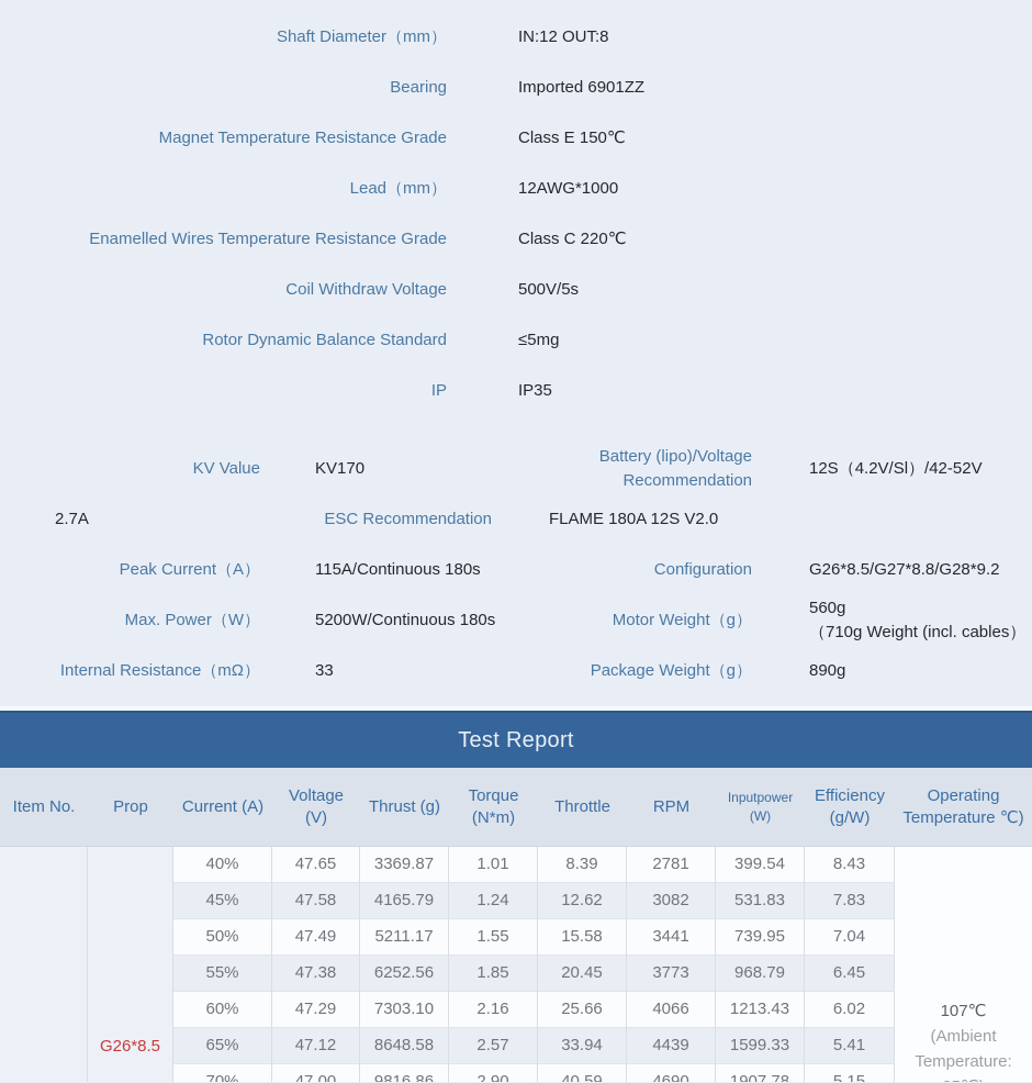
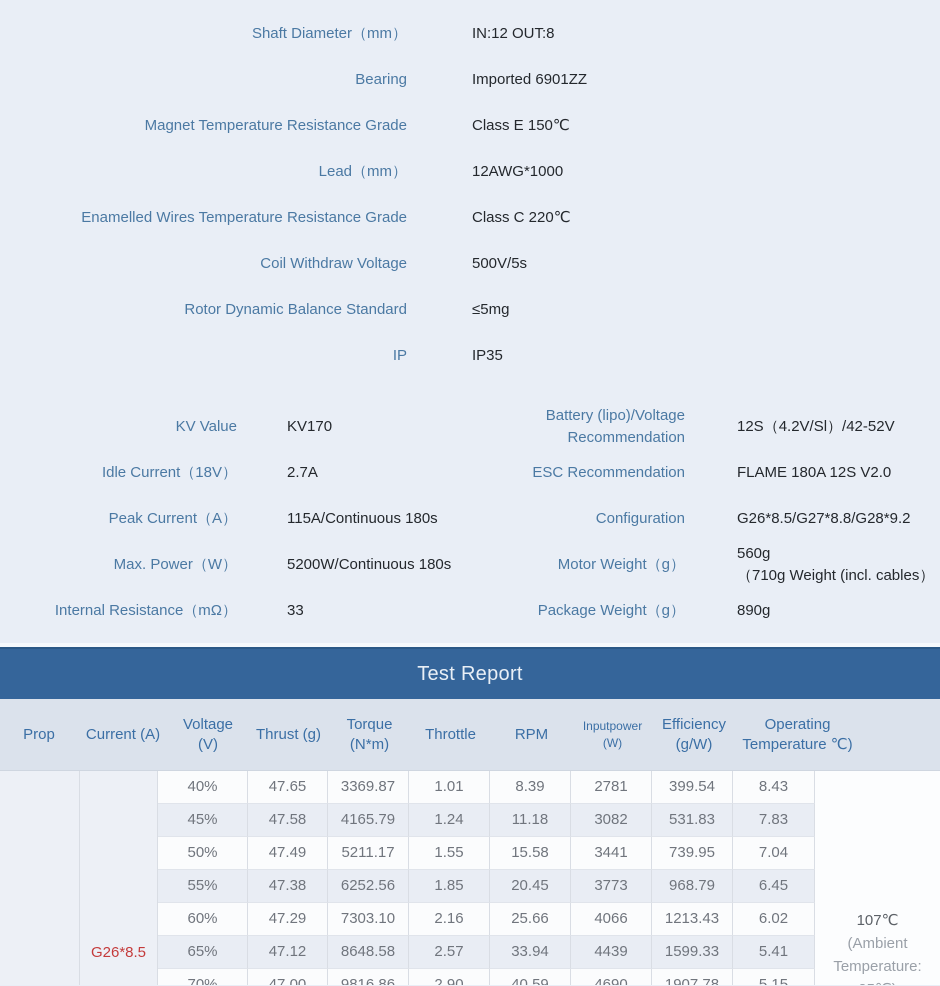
  Shaft Diameter（mm）
  IN:12 OUT:8
  Bearing
  Imported 6901ZZ
  Magnet Temperature Resistance Grade
  Class E 150℃
  Lead（mm）
  12AWG*1000
  Enamelled Wires Temperature Resistance Grade
  Class C 220℃
  Coil Withdraw Voltage
  500V/5s
  Rotor Dynamic Balance Standard
  ≤5mg
  IP
  IP35
  KV Value
  KV170
  Battery (lipo)/Voltage Recommendation
  12S（4.2V/Sl）/42-52V
+ Idle Current（18V）
  2.7A
  ESC Recommendation
  FLAME 180A 12S V2.0
  Peak Current（A）
  115A/Continuous 180s
  Configuration
  G26*8.5/G27*8.8/G28*9.2
  Max. Power（W）
  5200W/Continuous 180s
  Motor Weight（g）
  560g
  （710g Weight (incl. cables）
  Internal Resistance（mΩ）
  33
  Package Weight（g）
  890g
  Test Report
- Item No.
  Prop
  Current (A)
  Voltage (V)
  Thrust (g)
  Torque (N*m)
  Throttle
  RPM
  Inputpower (W)
  Efficiency (g/W)
  Operating Temperature ℃)
  G26*8.5
  40%
  47.65
  3369.87
  1.01
  8.39
  2781
  399.54
  8.43
  45%
  47.58
  4165.79
  1.24
- 12.62
+ 11.18
  3082
  531.83
  7.83
  50%
  47.49
  5211.17
  1.55
  15.58
  3441
  739.95
  7.04
  55%
  47.38
  6252.56
  1.85
  20.45
  3773
  968.79
  6.45
  60%
  47.29
  7303.10
  2.16
  25.66
  4066
  1213.43
  6.02
  65%
  47.12
  8648.58
  2.57
  33.94
  4439
  1599.33
  5.41
  70%
  47.00
  9816.86
  2.90
  40.59
  4690
  1907.78
  5.15
  107℃
  (Ambient Temperature:
